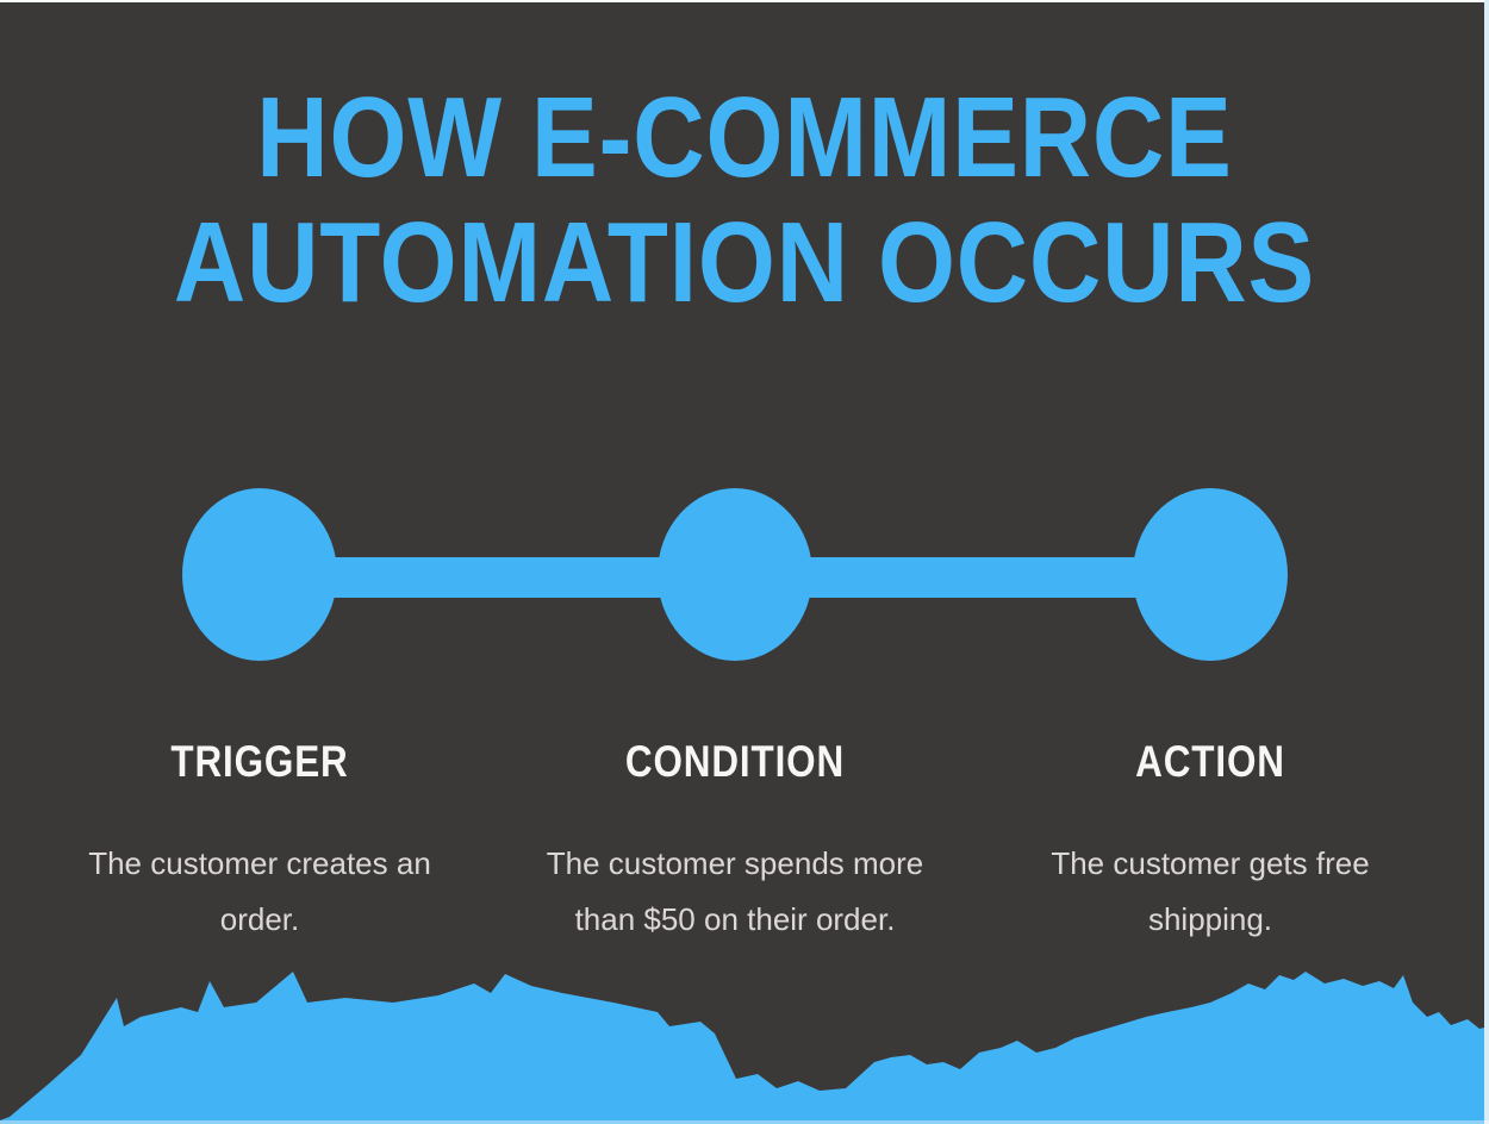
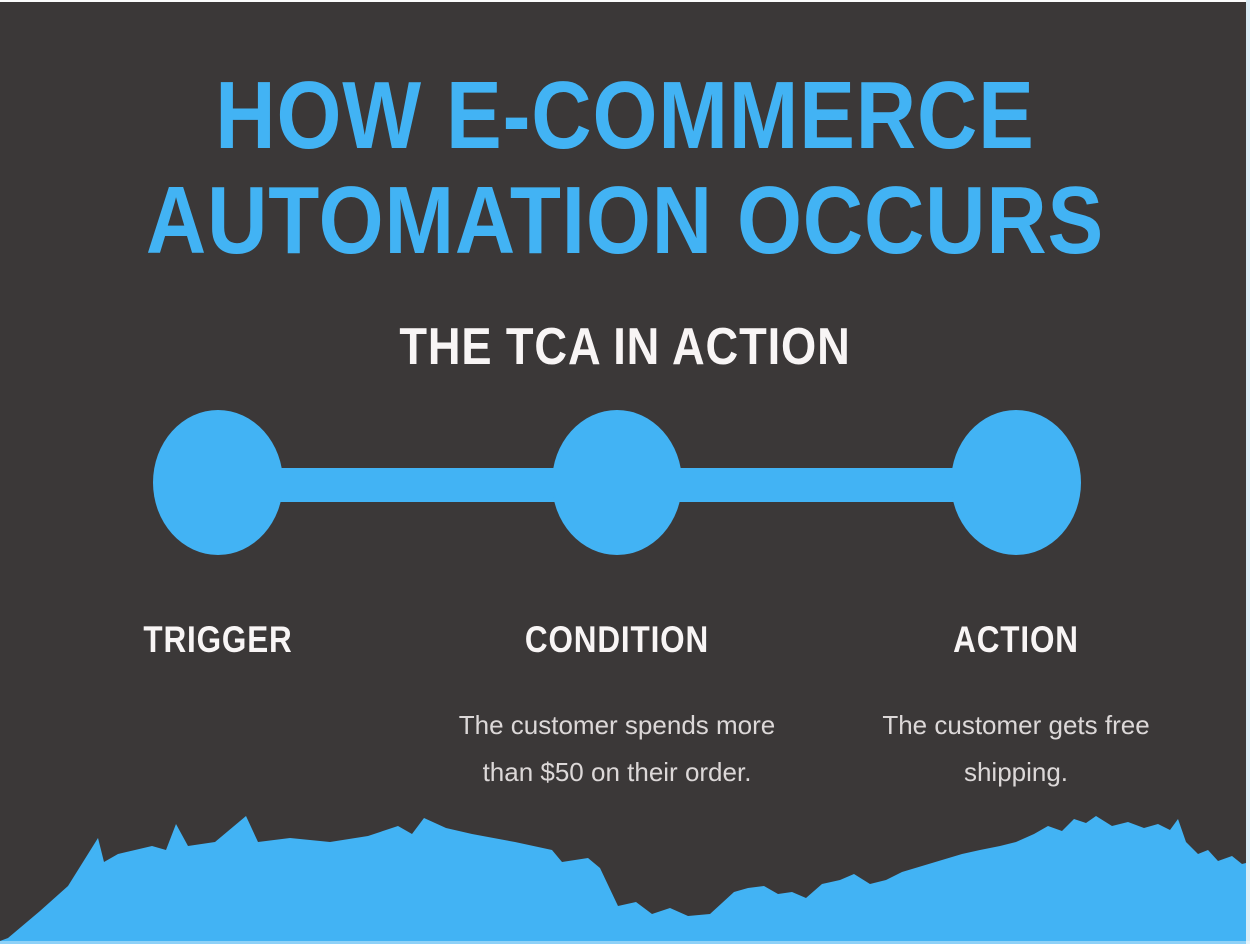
  HOW E-COMMERCE
  AUTOMATION OCCURS
+ THE TCA IN ACTION
  TRIGGER
- The customer creates an order.
  CONDITION
  The customer spends more than $50 on their order.
  ACTION
  The customer gets free shipping.
